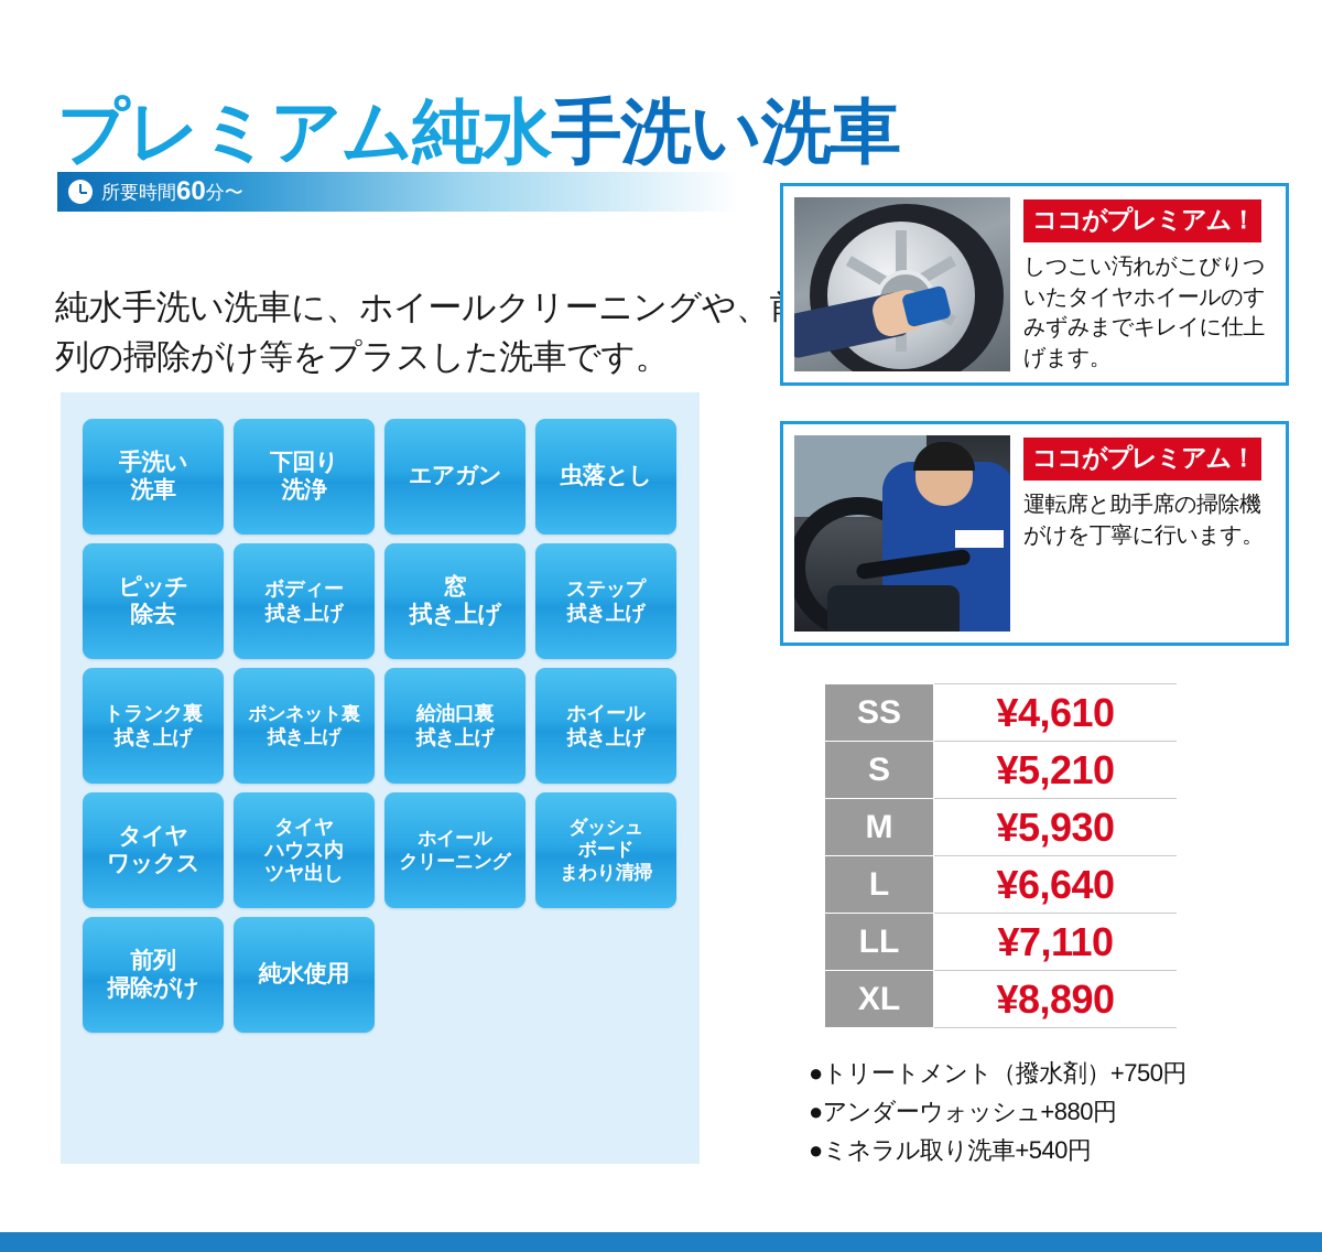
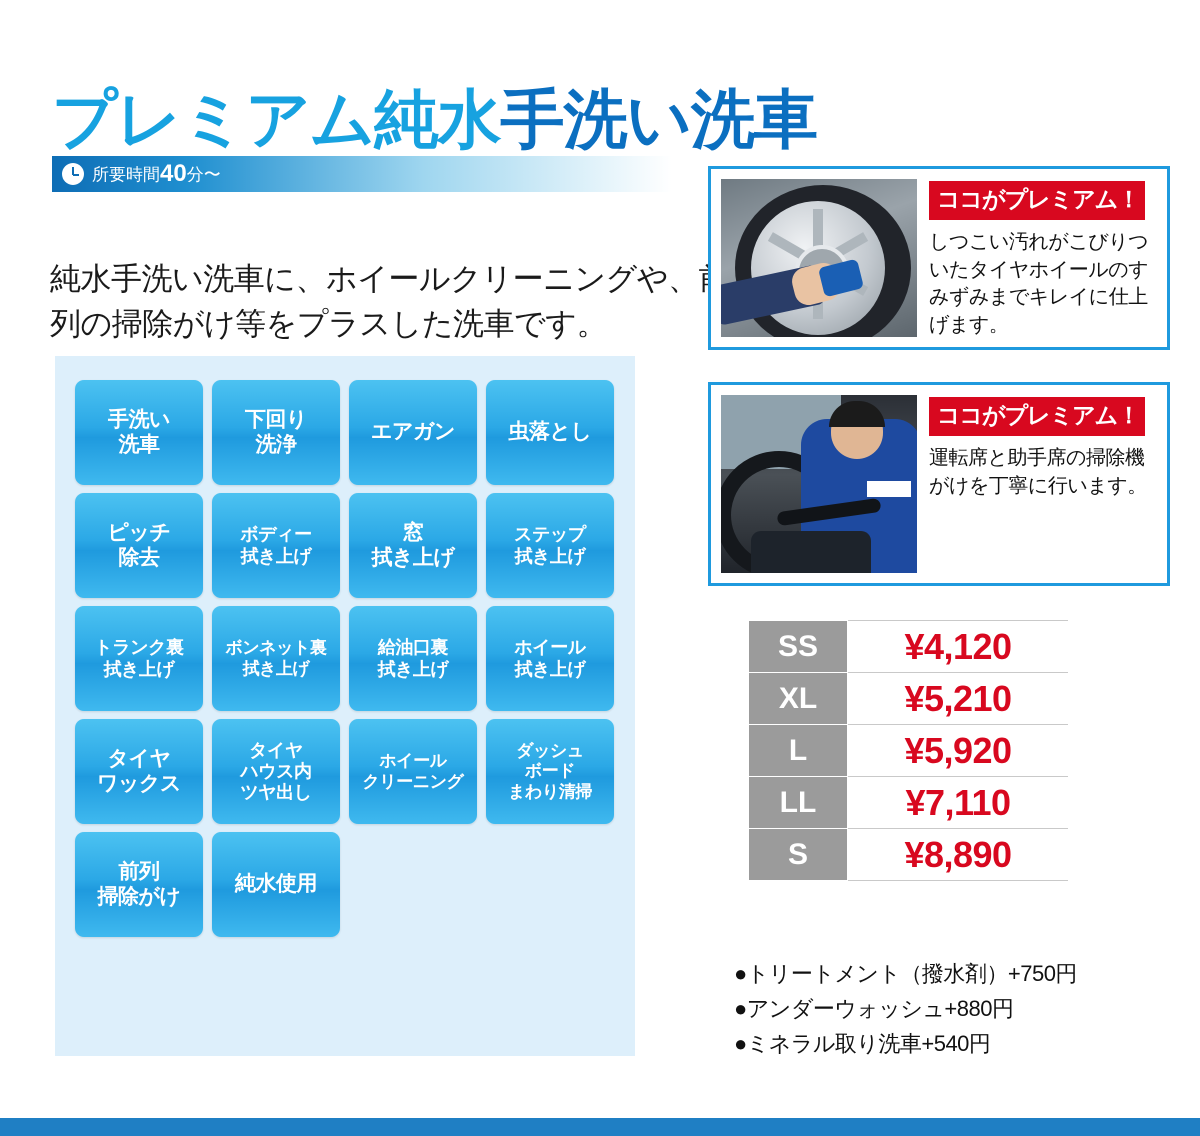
  プレミアム純水手洗い洗車
- 所要時間60分〜
+ 所要時間40分〜
  純水手洗い洗車に、ホイールクリーニングや、列の掃除がけ等をプラスした洗車です。
  手洗い
  洗車
  下回り
  洗浄
  エアガン
  虫落とし
  ピッチ
  除去
  ボディー
  拭き上げ
  窓
  拭き上げ
  ステップ
  拭き上げ
  トランク裏
  拭き上げ
  ボンネット裏
  拭き上げ
  給油口裏
  拭き上げ
  ホイール
  拭き上げ
  タイヤ
  ワックス
  タイヤ
  ハウス内
  ツヤ出し
  ホイール
  クリーニング
  ダッシュ
  ボード
  まわり清掃
  前列
  掃除がけ
  純水使用
  ココがプレミアム！
  しつこい汚れがこびりついたタイヤホイールのすみずみまでキレイに仕上げます。
  ココがプレミアム！
  運転席と助手席の掃除機がけを丁寧に行います。
- SS	¥4,610
+ SS	¥4,120
- S	¥5,210
+ XL	¥5,210
- M	¥5,930
- L	¥6,640
+ L	¥5,920
  LL	¥7,110
- XL	¥8,890
+ S	¥8,890
  ●トリートメント（撥水剤）+750円
  ●アンダーウォッシュ+880円
  ●ミネラル取り洗車+540円
